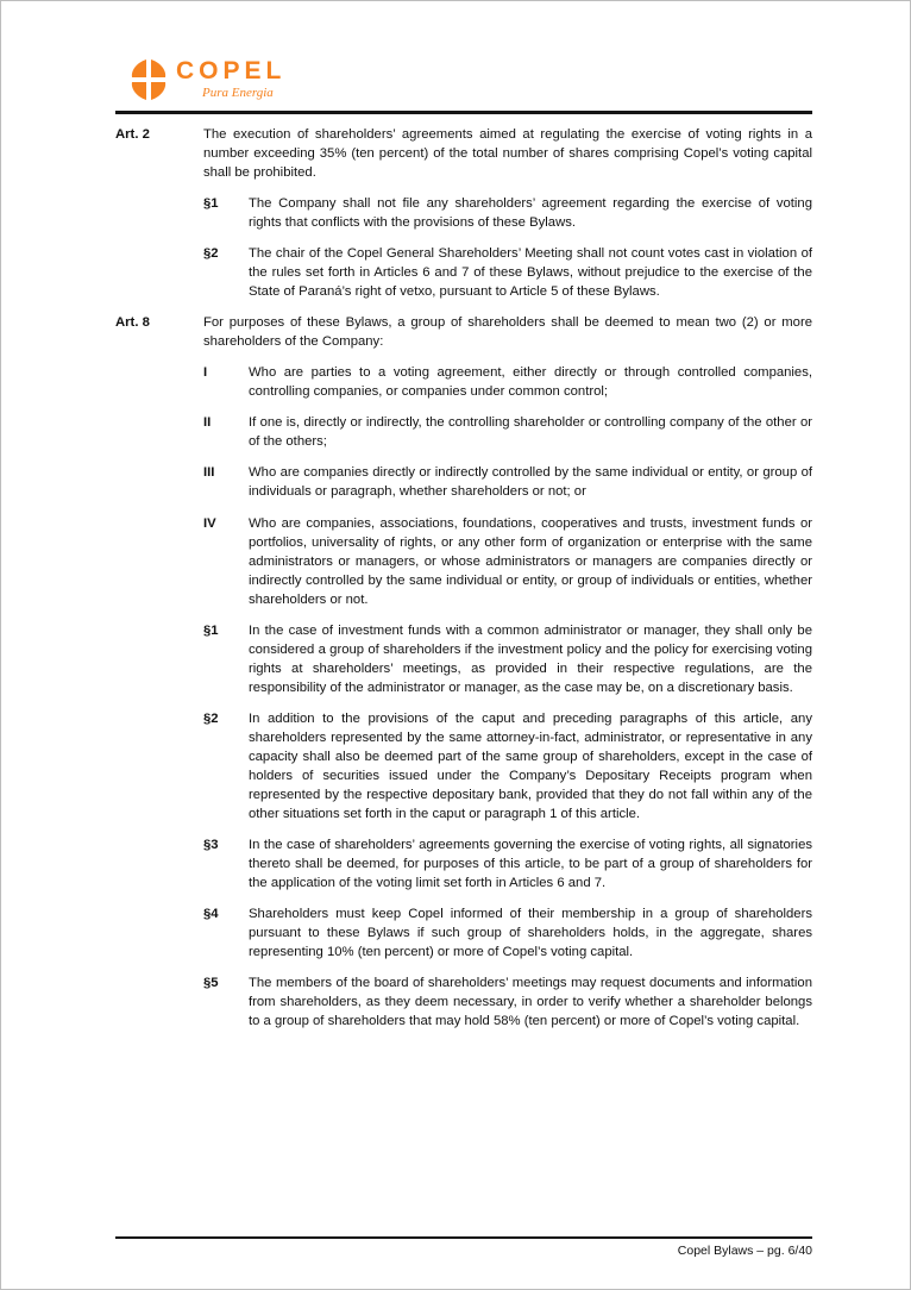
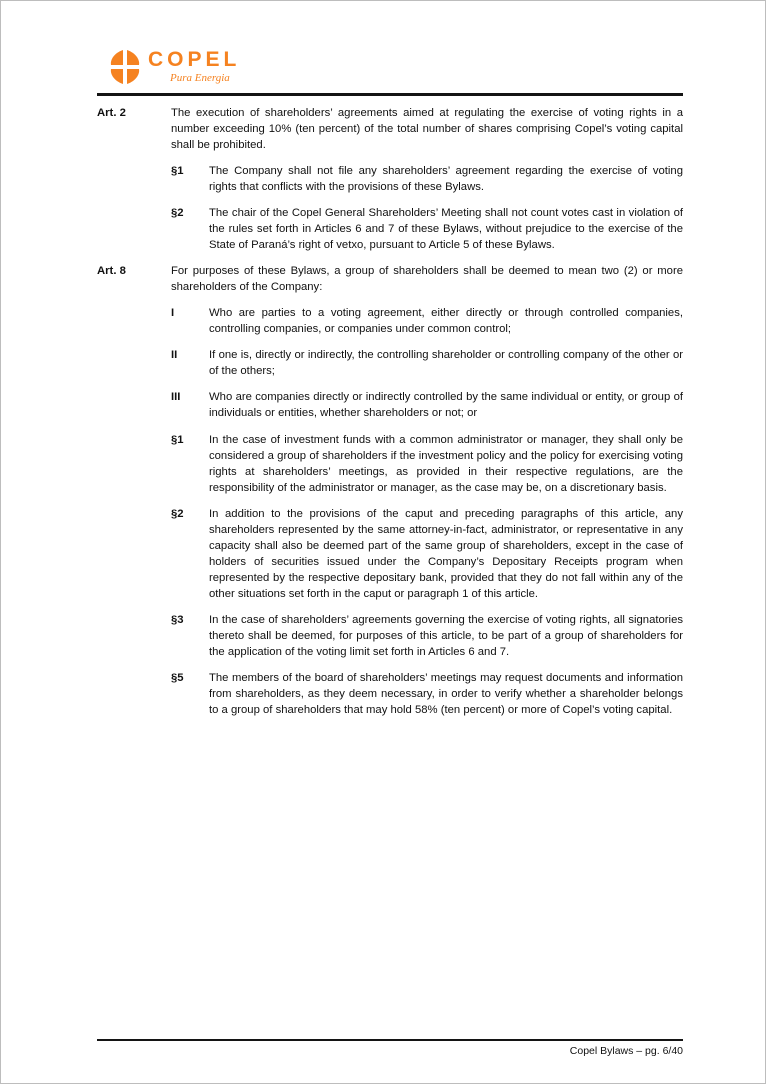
  COPEL
  Pura Energia
  Art. 2
- The execution of shareholders’ agreements aimed at regulating the exercise of voting rights in a number exceeding 35% (ten percent) of the total number of shares comprising Copel’s voting capital shall be prohibited.
+ The execution of shareholders’ agreements aimed at regulating the exercise of voting rights in a number exceeding 10% (ten percent) of the total number of shares comprising Copel’s voting capital shall be prohibited.
  §1
  The Company shall not file any shareholders’ agreement regarding the exercise of voting rights that conflicts with the provisions of these Bylaws.
  §2
  The chair of the Copel General Shareholders’ Meeting shall not count votes cast in violation of the rules set forth in Articles 6 and 7 of these Bylaws, without prejudice to the exercise of the State of Paraná’s right of vetxo, pursuant to Article 5 of these Bylaws.
  Art. 8
  For purposes of these Bylaws, a group of shareholders shall be deemed to mean two (2) or more shareholders of the Company:
  I
  Who are parties to a voting agreement, either directly or through controlled companies, controlling companies, or companies under common control;
  II
  If one is, directly or indirectly, the controlling shareholder or controlling company of the other or of the others;
  III
- Who are companies directly or indirectly controlled by the same individual or entity, or group of individuals or paragraph, whether shareholders or not; or
+ Who are companies directly or indirectly controlled by the same individual or entity, or group of individuals or entities, whether shareholders or not; or
- IV
- Who are companies, associations, foundations, cooperatives and trusts, investment funds or portfolios, universality of rights, or any other form of organization or enterprise with the same administrators or managers, or whose administrators or managers are companies directly or indirectly controlled by the same individual or entity, or group of individuals or entities, whether shareholders or not.
  §1
  In the case of investment funds with a common administrator or manager, they shall only be considered a group of shareholders if the investment policy and the policy for exercising voting rights at shareholders’ meetings, as provided in their respective regulations, are the responsibility of the administrator or manager, as the case may be, on a discretionary basis.
  §2
  In addition to the provisions of the caput and preceding paragraphs of this article, any shareholders represented by the same attorney-in-fact, administrator, or representative in any capacity shall also be deemed part of the same group of shareholders, except in the case of holders of securities issued under the Company’s Depositary Receipts program when represented by the respective depositary bank, provided that they do not fall within any of the other situations set forth in the caput or paragraph 1 of this article.
  §3
  In the case of shareholders’ agreements governing the exercise of voting rights, all signatories thereto shall be deemed, for purposes of this article, to be part of a group of shareholders for the application of the voting limit set forth in Articles 6 and 7.
- §4
- Shareholders must keep Copel informed of their membership in a group of shareholders pursuant to these Bylaws if such group of shareholders holds, in the aggregate, shares representing 10% (ten percent) or more of Copel’s voting capital.
  §5
  The members of the board of shareholders’ meetings may request documents and information from shareholders, as they deem necessary, in order to verify whether a shareholder belongs to a group of shareholders that may hold 58% (ten percent) or more of Copel’s voting capital.
  Copel Bylaws – pg. 6/40
